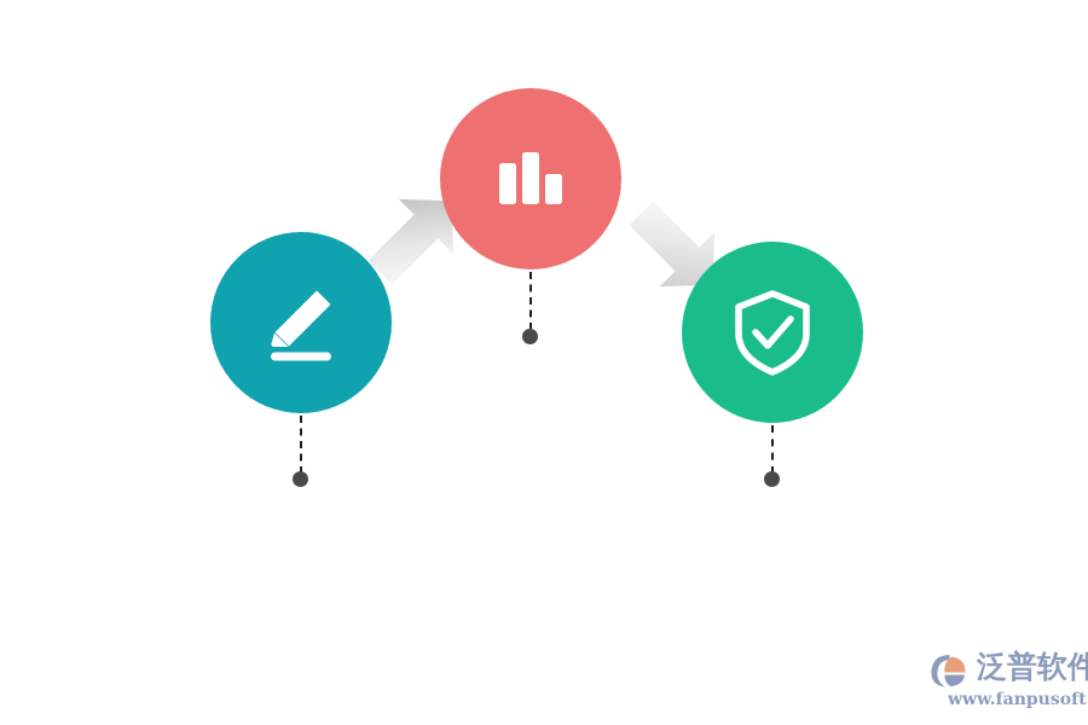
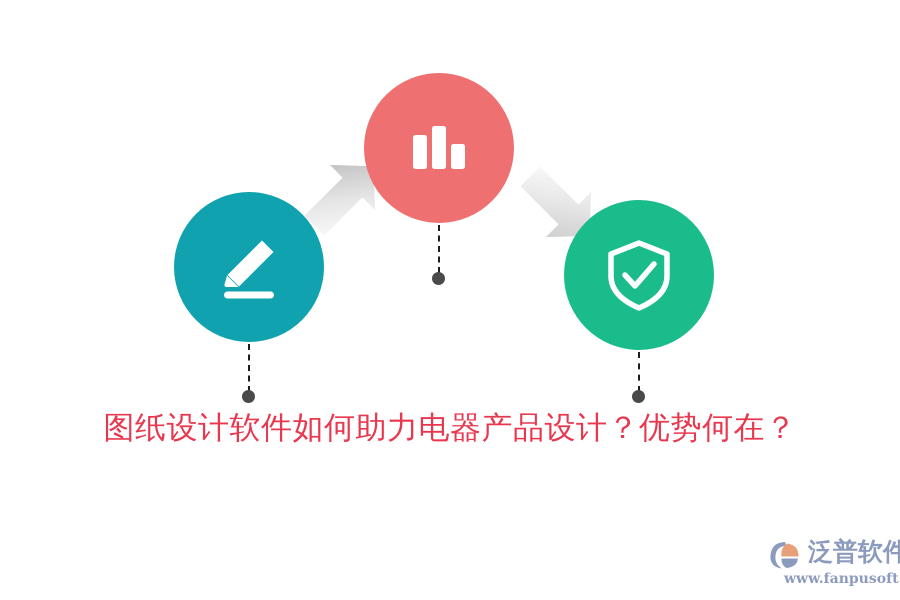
+ 图纸设计软件如何助力电器产品设计？优势何在？
  泛普软件
  www.fanpusoft
